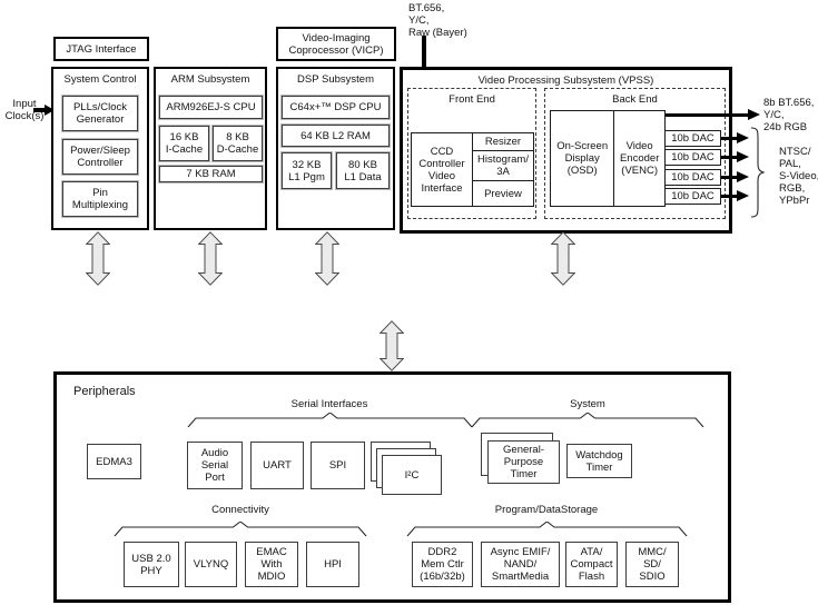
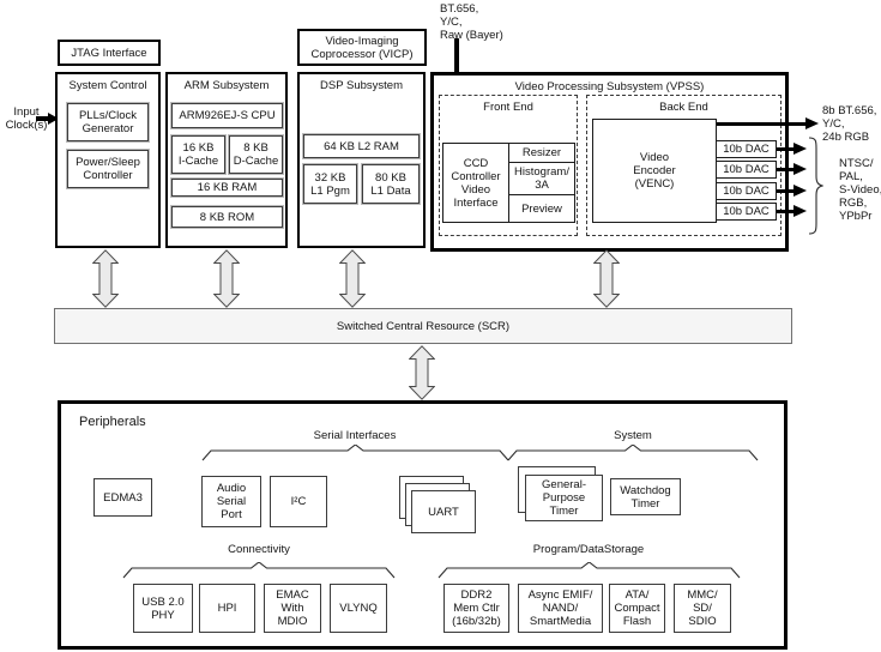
  BT.656,
  Y/C,
  Raw (Bayer)
  Input
  Clock(s)
  JTAG Interface
  System Control
  PLLs/Clock
  Generator
  Power/Sleep
  Controller
- Pin
- Multiplexing
  ARM Subsystem
  ARM926EJ-S CPU
  16 KB
  I-Cache
  8 KB
  D-Cache
- 7 KB RAM
+ 16 KB RAM
+ 8 KB ROM
  Video-Imaging
  Coprocessor (VICP)
  DSP Subsystem
- C64x+™ DSP CPU
  64 KB L2 RAM
  32 KB
  L1 Pgm
  80 KB
  L1 Data
  Video Processing Subsystem (VPSS)
  Front End
  CCD
  Controller
  Video
  Interface
  Resizer
  Histogram/
  3A
  Preview
  Back End
- On-Screen
- Display
- (OSD)
  Video
  Encoder
  (VENC)
  10b DAC
  10b DAC
  10b DAC
  10b DAC
  8b BT.656,
  Y/C,
  24b RGB
  NTSC/
  PAL,
  S-Video
  RGB,
  YPbPr
+ Switched Central Resource (SCR)
  Peripherals
  EDMA3
  Serial Interfaces
  Audio
  Serial
  Port
- UART
+ I²C
- SPI
- I²C
+ UART
  System
  General-
  Purpose
  Timer
  Watchdog
  Timer
  Connectivity
  USB 2.0
  PHY
- VLYNQ
+ HPI
  EMAC
  With
  MDIO
- HPI
+ VLYNQ
  Program/DataStorage
  DDR2
  Mem Ctlr
  (16b/32b)
  Async EMIF/
  NAND/
  SmartMedia
  ATA/
  Compact
  Flash
  MMC/
  SD/
  SDIO
